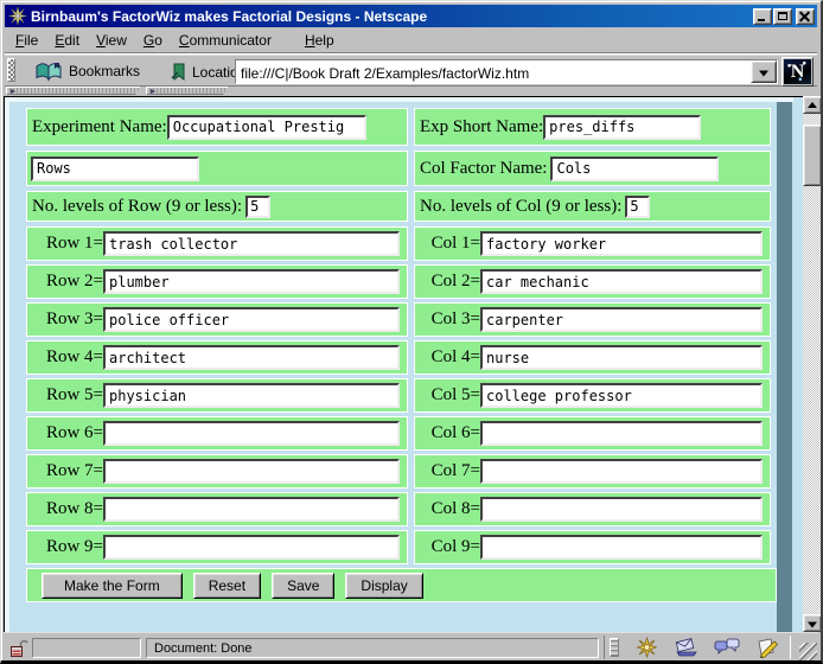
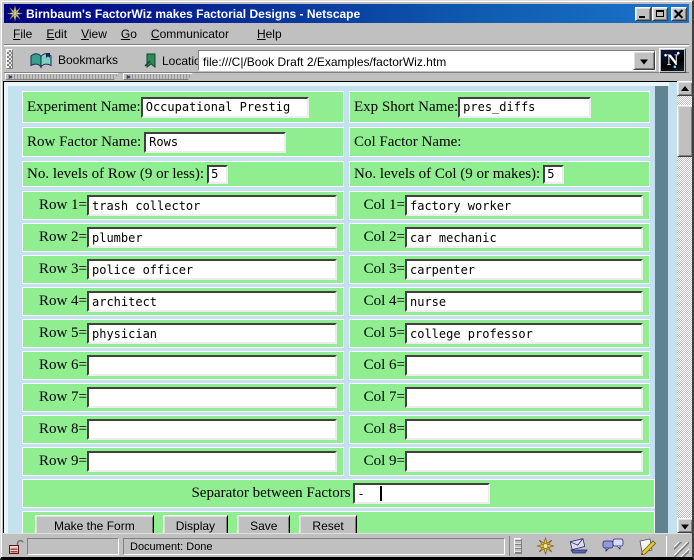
  Birnbaum's FactorWiz makes Factorial Designs - Netscape
  File
  Edit
  View
  Go
  Communicator
  Help
  Bookmarks
  file:///C|/Book Draft 2/Examples/factorWiz.htm
  N
  Experiment Name:
  Occupational Prestig
  Exp Short Name:
  pres_diffs
+ Row Factor Name:
  Rows
  Col Factor Name:
- Cols
  No. levels of Row (9 or less):
  5
- No. levels of Col (9 or less):
+ No. levels of Col (9 or makes):
  5
  Row 1=
  trash collector
  Col 1=
  factory worker
  Row 2=
  plumber
  Col 2=
  car mechanic
  Row 3=
  police officer
  Col 3=
  carpenter
  Row 4=
  architect
  Col 4=
  nurse
  Row 5=
  physician
  Col 5=
  college professor
  Row 6=
  Col 6=
  Row 7=
  Col 7=
  Row 8=
  Col 8=
  Row 9=
  Col 9=
+ Separator between Factors
+ -
  Make the Form
- Reset
+ Display
  Save
- Display
+ Reset
  Document: Done
